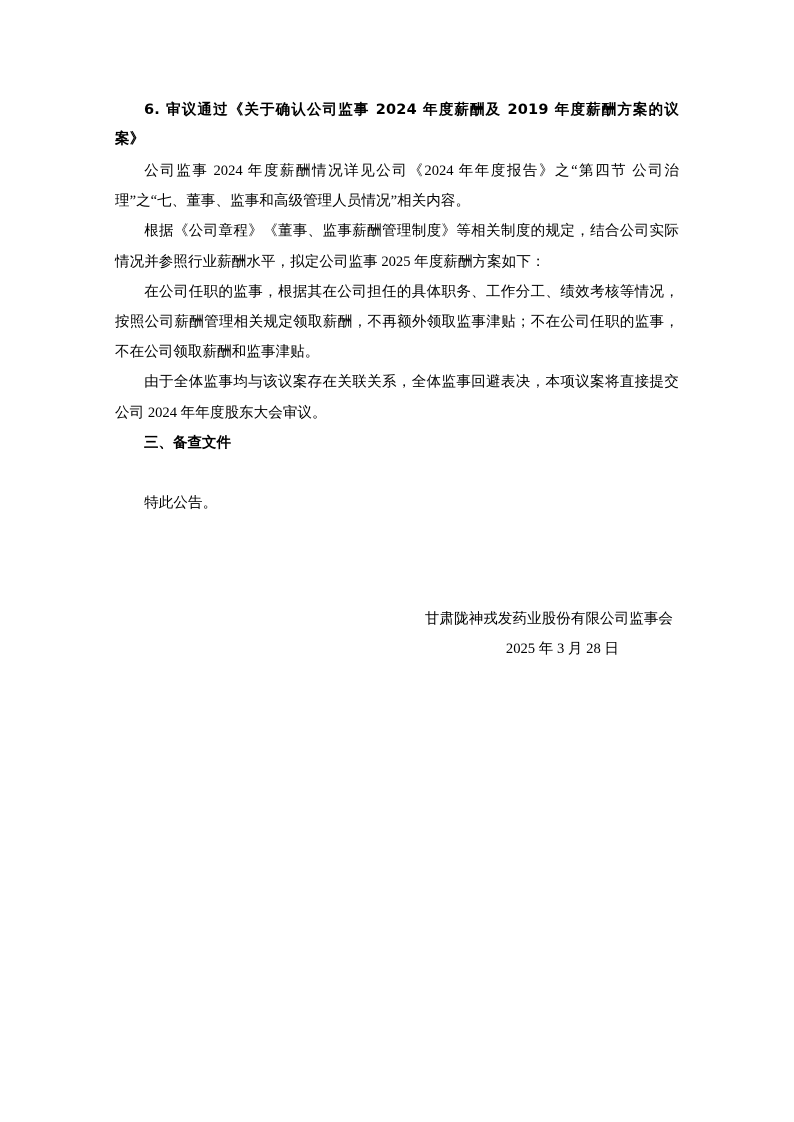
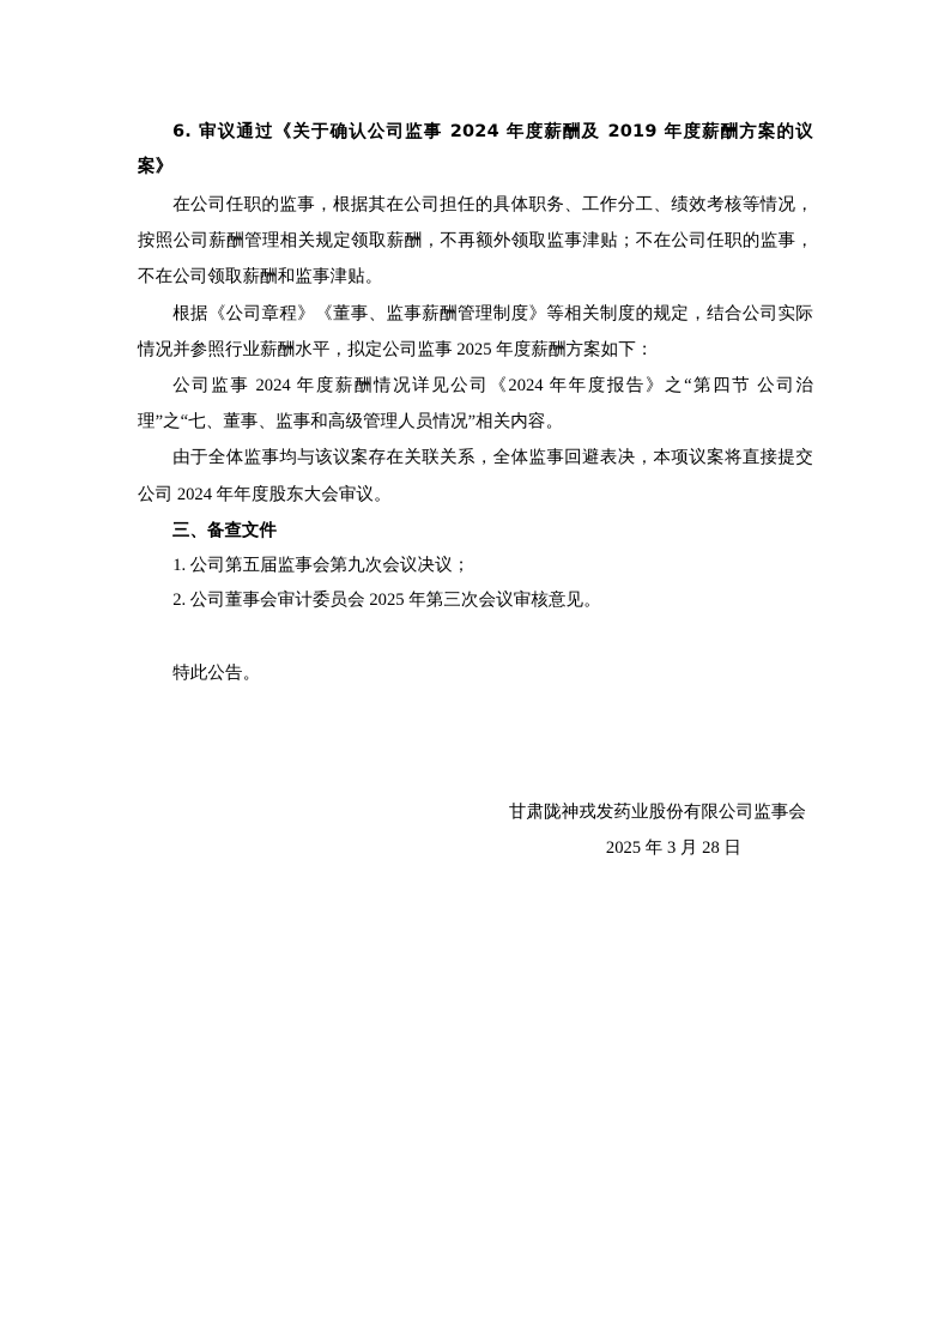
  6. 审议通过《关于确认公司监事 2024 年度薪酬及 2019 年度薪酬方案的议案》
- 公司监事 2024 年度薪酬情况详见公司《2024 年年度报告》之“第四节 公司治理”之“七、董事、监事和高级管理人员情况”相关内容。
+ 在公司任职的监事，根据其在公司担任的具体职务、工作分工、绩效考核等情况，按照公司薪酬管理相关规定领取薪酬，不再额外领取监事津贴；不在公司任职的监事，不在公司领取薪酬和监事津贴。
  根据《公司章程》《董事、监事薪酬管理制度》等相关制度的规定，结合公司实际情况并参照行业薪酬水平，拟定公司监事 2025 年度薪酬方案如下：
- 在公司任职的监事，根据其在公司担任的具体职务、工作分工、绩效考核等情况，按照公司薪酬管理相关规定领取薪酬，不再额外领取监事津贴；不在公司任职的监事，不在公司领取薪酬和监事津贴。
+ 公司监事 2024 年度薪酬情况详见公司《2024 年年度报告》之“第四节 公司治理”之“七、董事、监事和高级管理人员情况”相关内容。
  由于全体监事均与该议案存在关联关系，全体监事回避表决，本项议案将直接提交公司 2024 年年度股东大会审议。
  三、备查文件
+ 1. 公司第五届监事会第九次会议决议；
+ 2. 公司董事会审计委员会 2025 年第三次会议审核意见。
  特此公告。
  甘肃陇神戎发药业股份有限公司监事会
  2025 年 3 月 28 日
